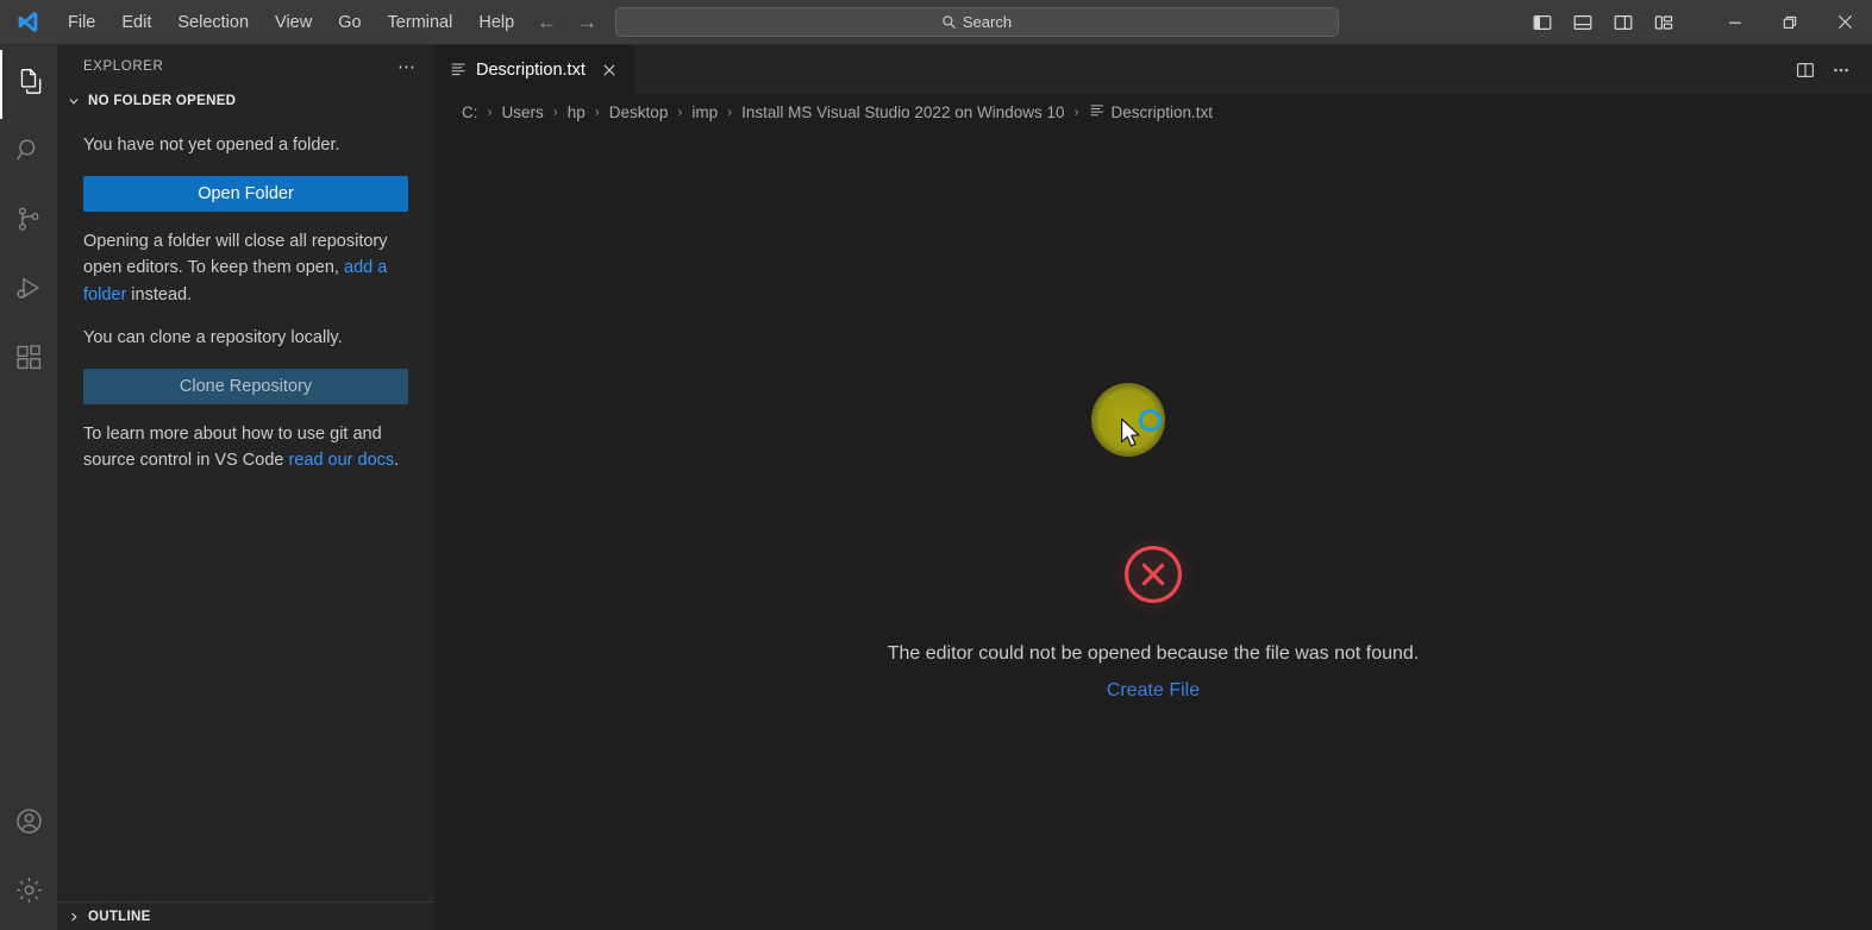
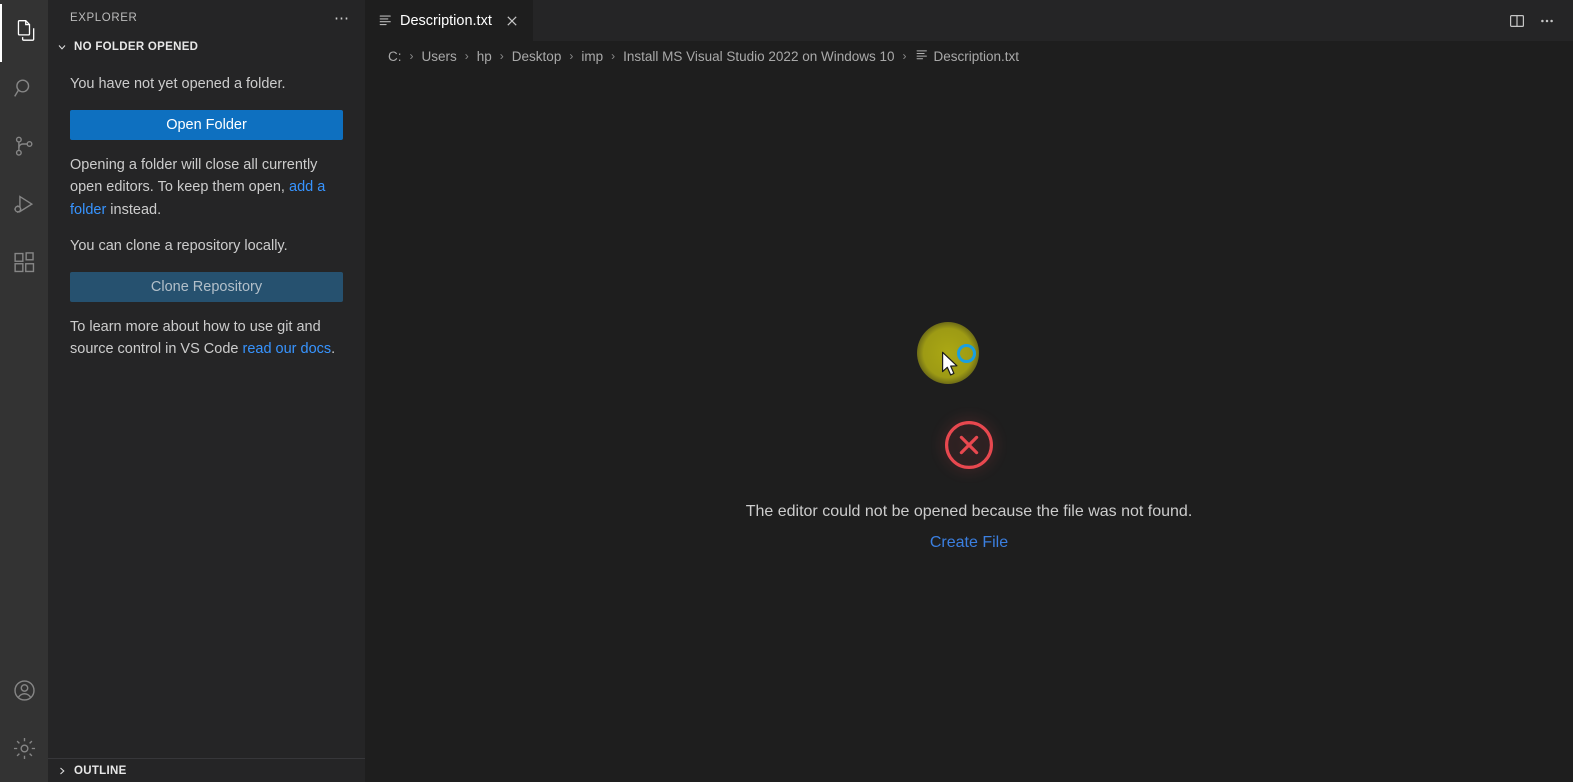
- File
- Edit
- Selection
- View
- Go
- Terminal
- Help
- ←
- →
- Search
  EXPLORER
  ⋯
  NO FOLDER OPENED
  You have not yet opened a folder.
  Open Folder
- Opening a folder will close all repository open editors. To keep them open, add a folder instead.
+ Opening a folder will close all currently open editors. To keep them open, add a folder instead.
  You can clone a repository locally.
  Clone Repository
  To learn more about how to use git and source control in VS Code read our docs.
  OUTLINE
  Description.txt
  C:
  ›
  Users
  ›
  hp
  ›
  Desktop
  ›
  imp
  ›
  Install MS Visual Studio 2022 on Windows 10
  ›
  Description.txt
  The editor could not be opened because the file was not found.
  Create File
